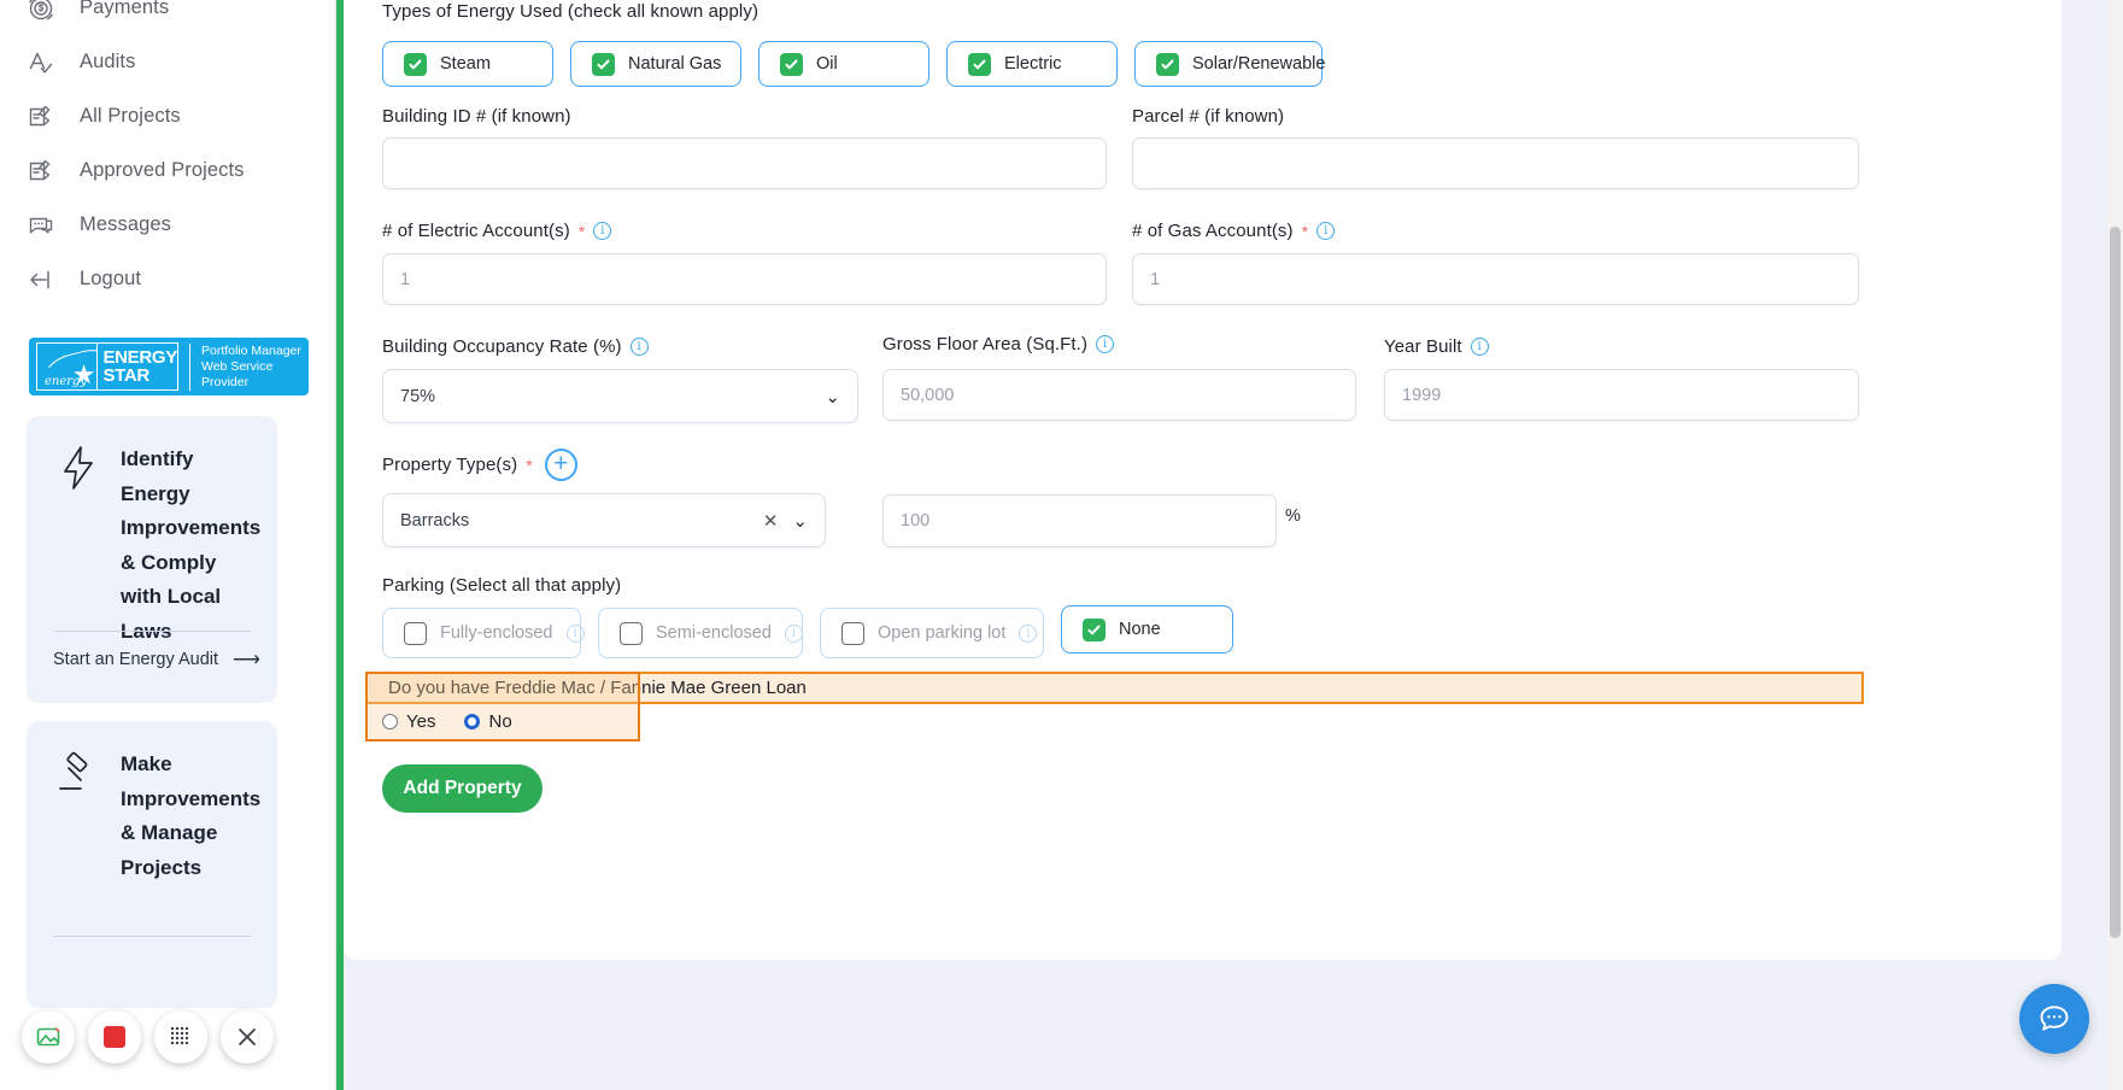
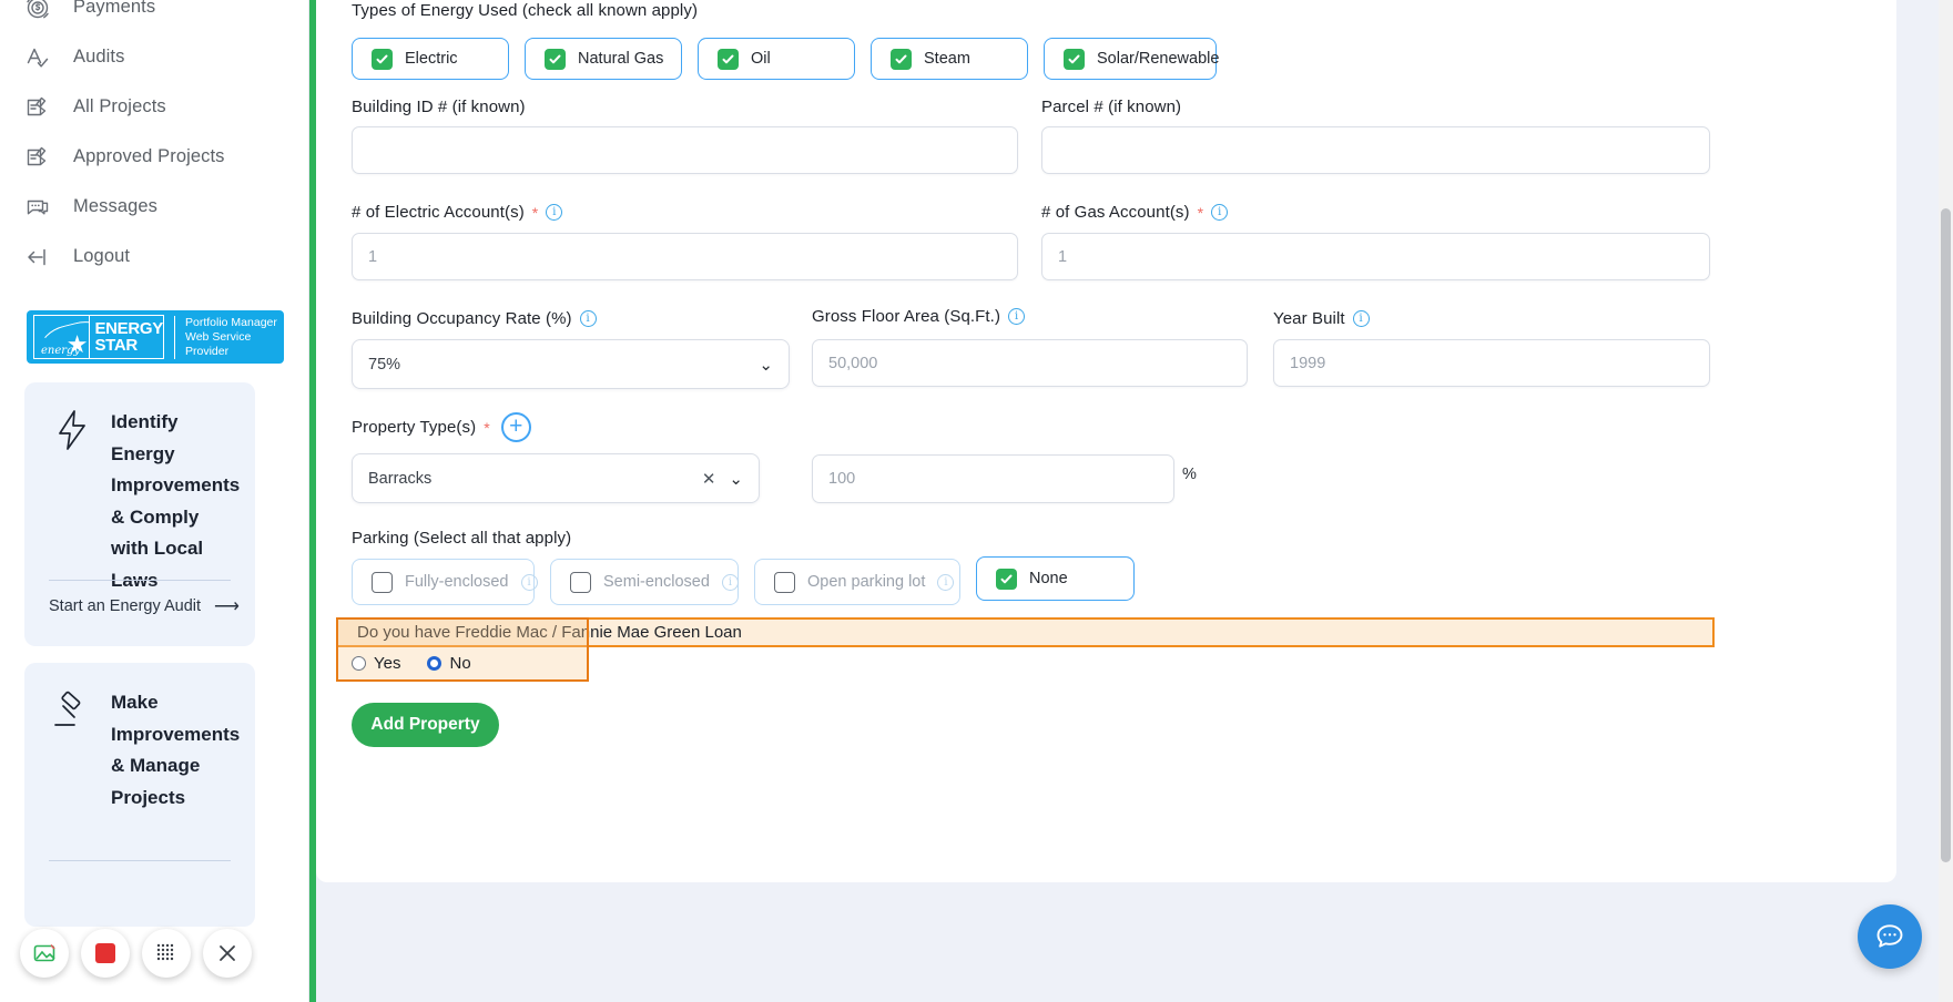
  Payments
  Audits
  All Projects
  Approved Projects
  Messages
  Logout
  energy
  ★
  ENERGY
  STAR
  Portfolio Manager
  Web Service Provider
  Identify Energy Improvements & Comply with Local
  Start an Energy Audit
  ⟶
  Make Improvements & Manage Projects
  Types of Energy Used (check all known apply)
- Steam
+ Electric
  Natural Gas
  Oil
- Electric
+ Steam
  Solar/Renewable
  Building ID # (if known)
  Parcel # (if known)
  # of Electric Account(s)
  *
  i
  1
  # of Gas Account(s)
  *
  i
  1
  Building Occupancy Rate (%)
  i
  75%
  ⌄
  Gross Floor Area (Sq.Ft.)
  i
  50,000
  Year Built
  i
  1999
  Property Type(s)
  *
  +
  Barracks
  ✕
  ⌄
  100
  %
  Parking (Select all that apply)
  Fully-enclosed
  i
  Semi-enclosed
  i
  Open parking lot
  i
  None
  Do you have Freddie Mac / Fannie Mae Green Loan
  Yes
  No
  Add Property
